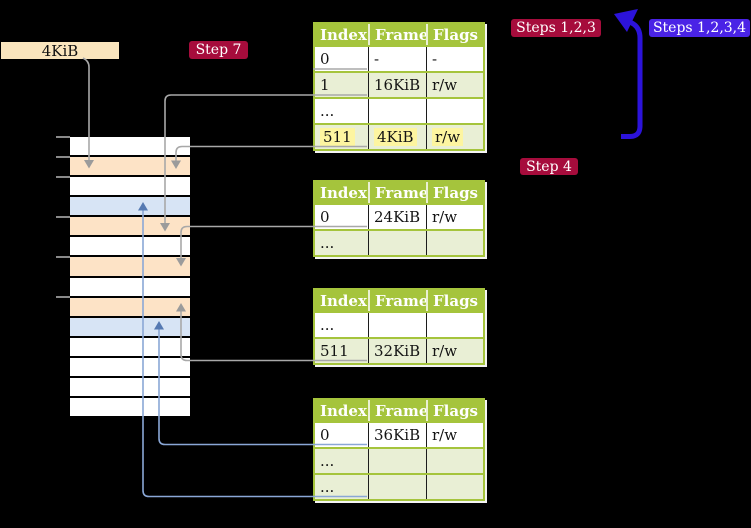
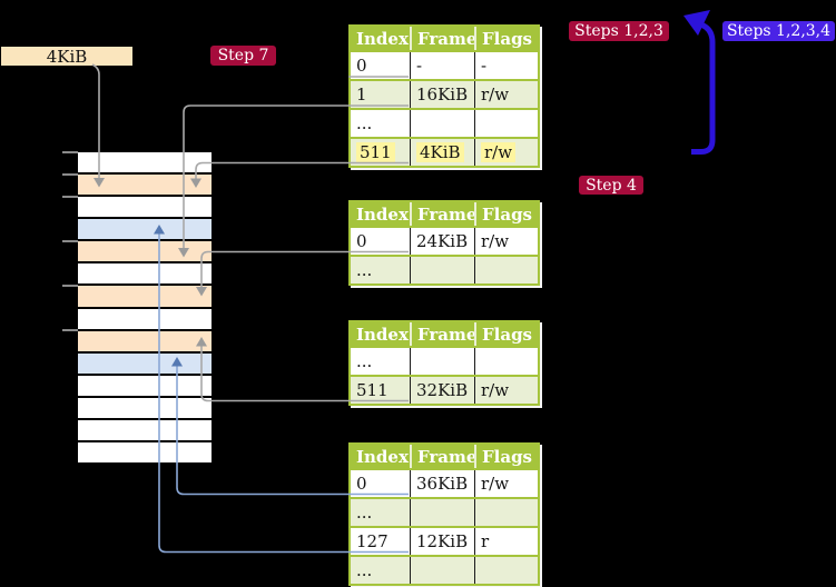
  4KiB
  Step 7
  Steps 1,2,3
  Steps 1,2,3,4
  Step 4
  Index
  Frame
  Flags
  0
  -
  -
  1
  16KiB
  r/w
  ...
  511
  4KiB
  r/w
  Index
  Frame
  Flags
  0
  24KiB
  r/w
  ...
  Index
  Frame
  Flags
  ...
  511
  32KiB
  r/w
  Index
  Frame
  Flags
  0
  36KiB
  r/w
  ...
+ 127
+ 12KiB
+ r
  ...
